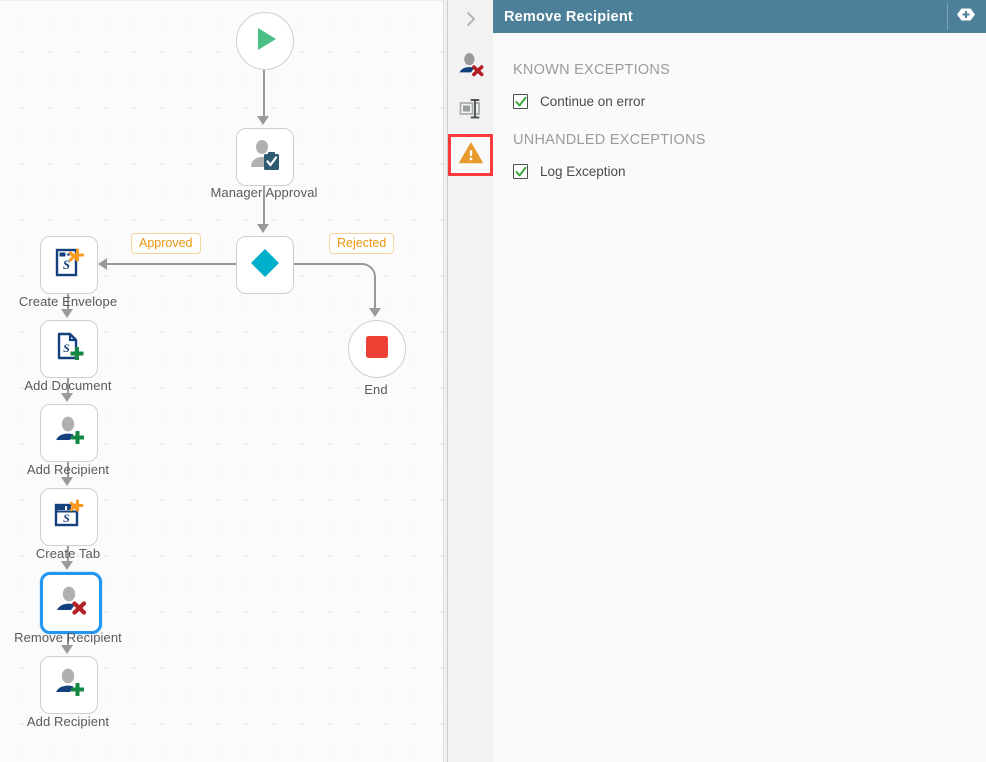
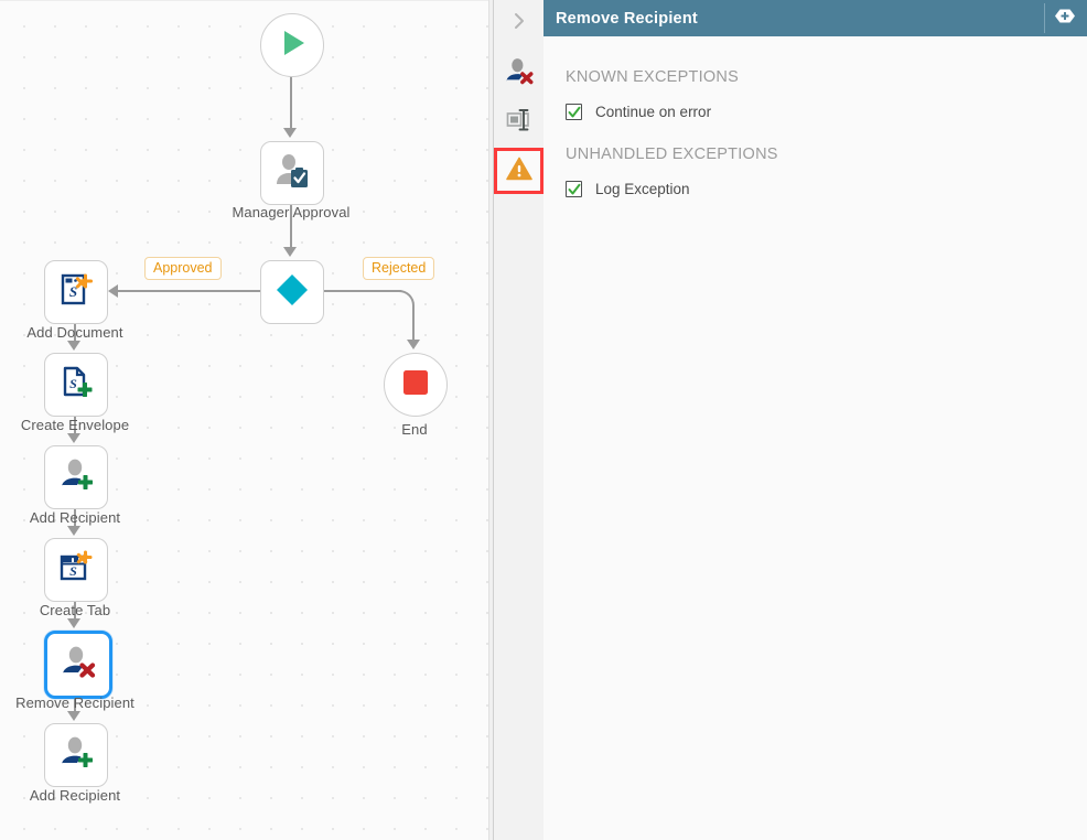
  Manager Approval
  Approved
  Rejected
  End
  S
- Create Envelope
+ Add Document
  S
- Add Document
+ Create Envelope
  Add Recipient
  S
  Create Tab
  Remove Recipient
  Add Recipient
  Remove Recipient
  KNOWN EXCEPTIONS
  Continue on error
  UNHANDLED EXCEPTIONS
  Log Exception
